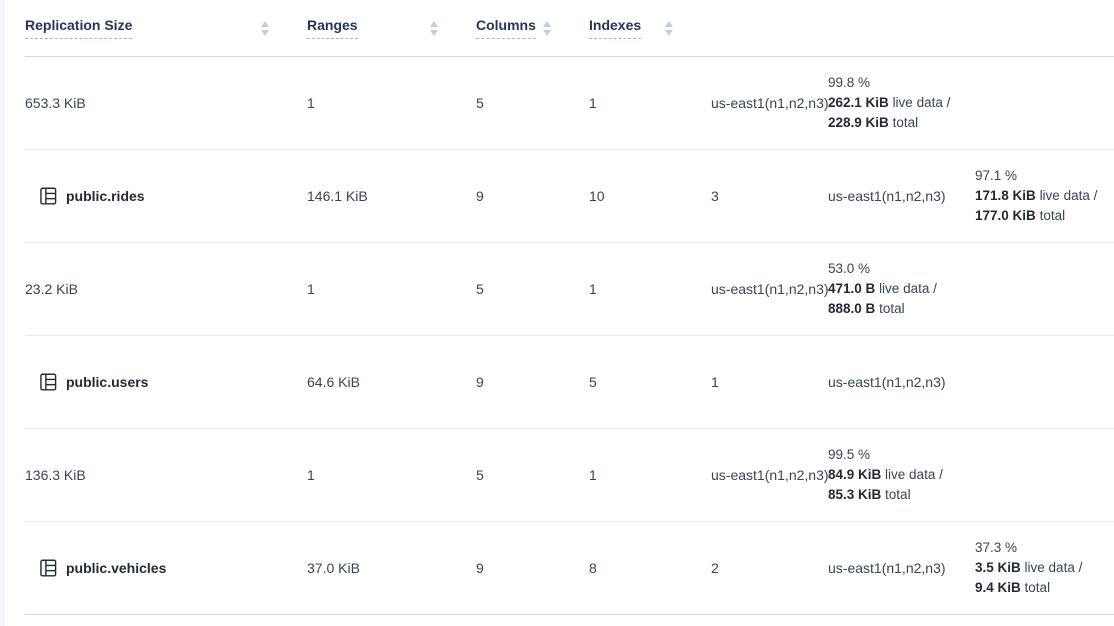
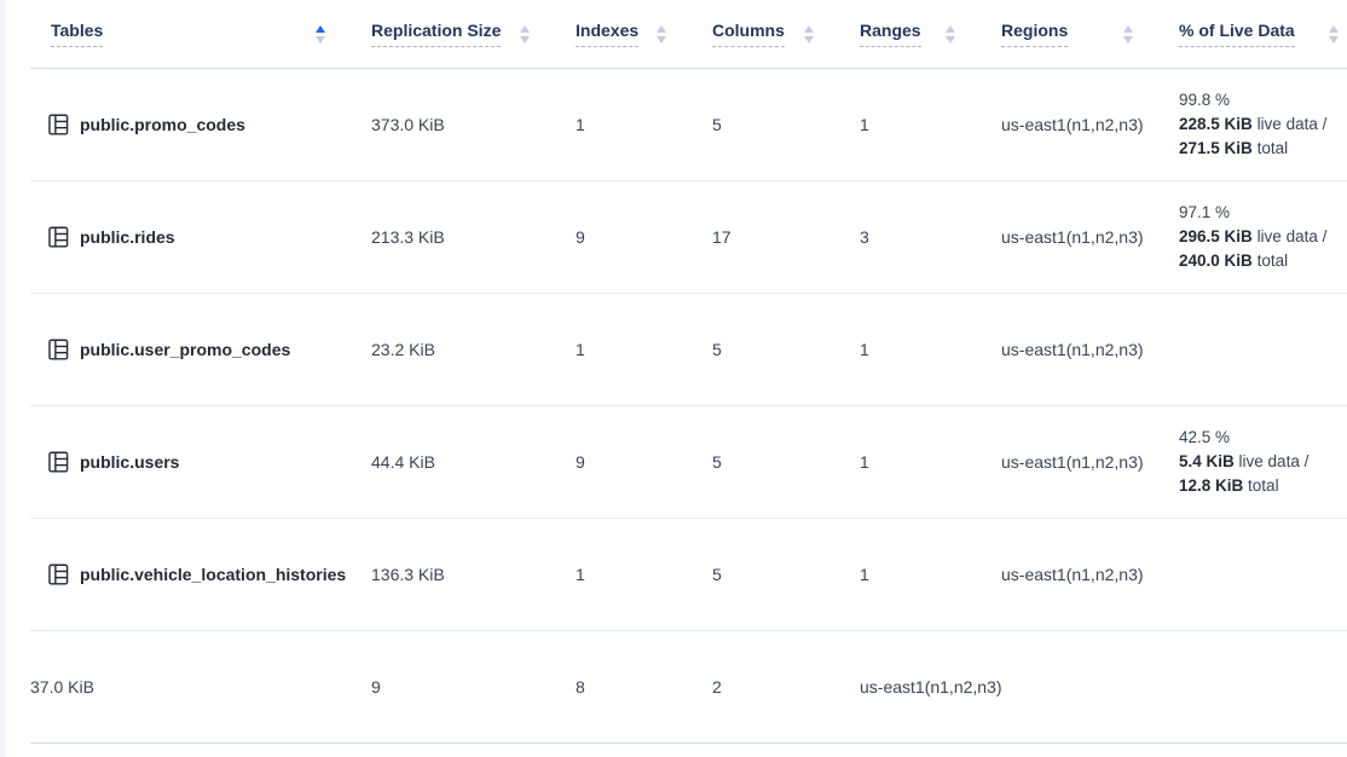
+ Tables
  Replication Size
- Ranges
+ Indexes
  Columns
- Indexes
+ Ranges
+ Regions
+ % of Live Data
+ public.promo_codes
- 653.3 KiB
+ 373.0 KiB
  1
  5
  1
  us-east1(n1,n2,n3)
  99.8 %
- 262.1 KiB live data /
+ 228.5 KiB live data /
- 228.9 KiB total
+ 271.5 KiB total
  public.rides
- 146.1 KiB
+ 213.3 KiB
  9
- 10
+ 17
  3
  us-east1(n1,n2,n3)
  97.1 %
- 171.8 KiB live data /
+ 296.5 KiB live data /
- 177.0 KiB total
+ 240.0 KiB total
+ public.user_promo_codes
  23.2 KiB
  1
  5
  1
  us-east1(n1,n2,n3)
- 53.0 %
- 471.0 B live data /
- 888.0 B total
  public.users
- 64.6 KiB
+ 44.4 KiB
  9
  5
  1
  us-east1(n1,n2,n3)
+ 42.5 %
+ 5.4 KiB live data /
+ 12.8 KiB total
+ public.vehicle_location_histories
  136.3 KiB
  1
  5
  1
  us-east1(n1,n2,n3)
- 99.5 %
- 84.9 KiB live data /
- 85.3 KiB total
- public.vehicles
  37.0 KiB
  9
  8
  2
  us-east1(n1,n2,n3)
- 37.3 %
- 3.5 KiB live data /
- 9.4 KiB total
